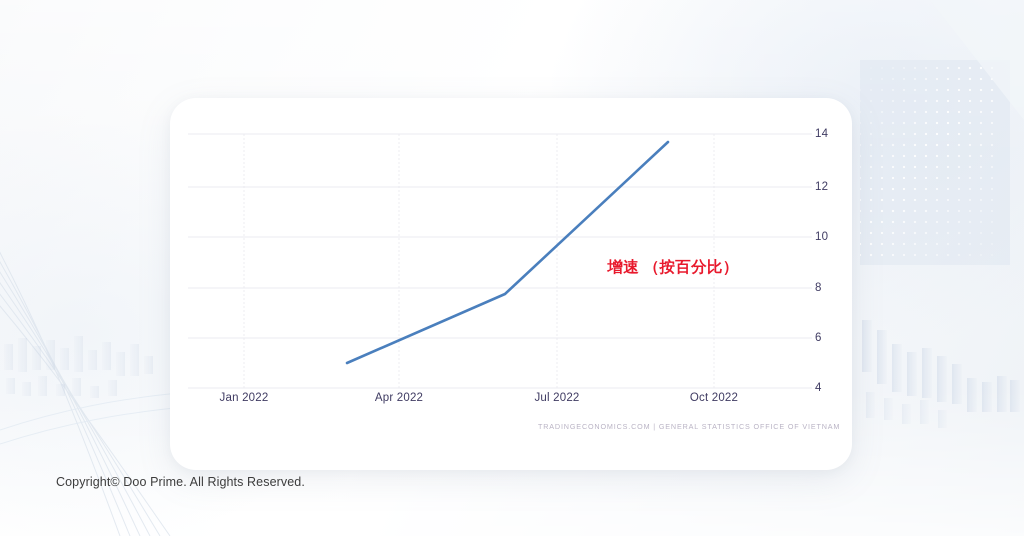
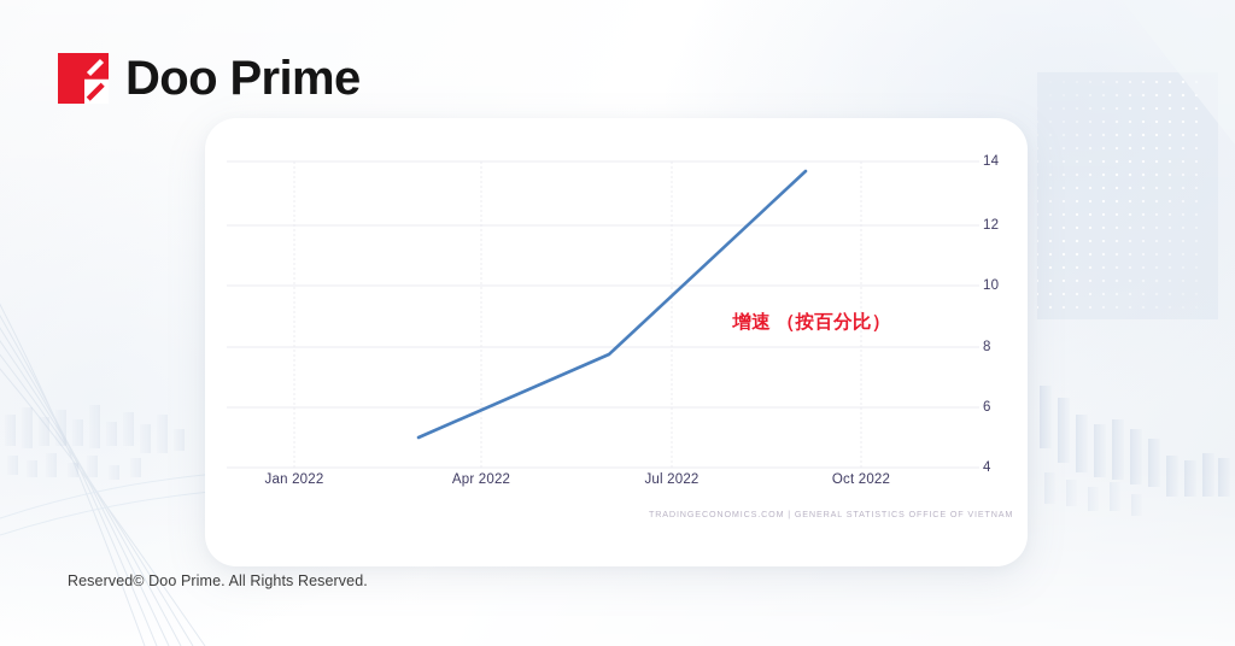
+ Doo Prime
  14
  12
  10
  8
  6
  4
  Jan 2022
  Apr 2022
  Jul 2022
  Oct 2022
  增速 （按百分比）
  TRADINGECONOMICS.COM | GENERAL STATISTICS OFFICE OF VIETNAM
- Copyright© Doo Prime. All Rights Reserved.
+ Reserved© Doo Prime. All Rights Reserved.
